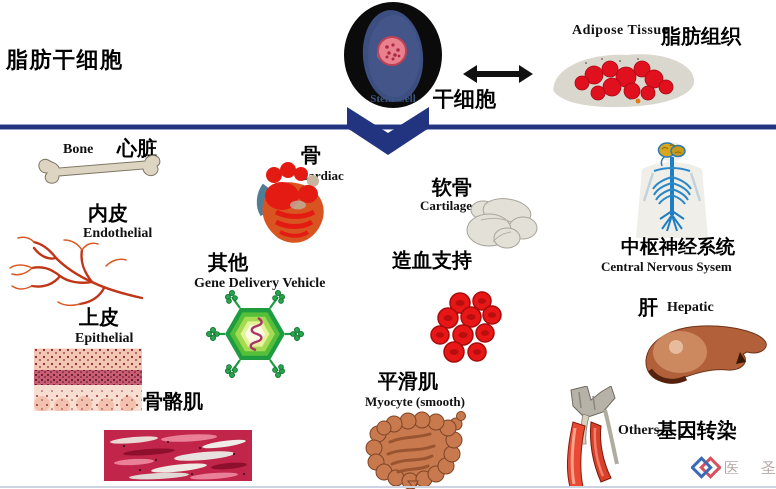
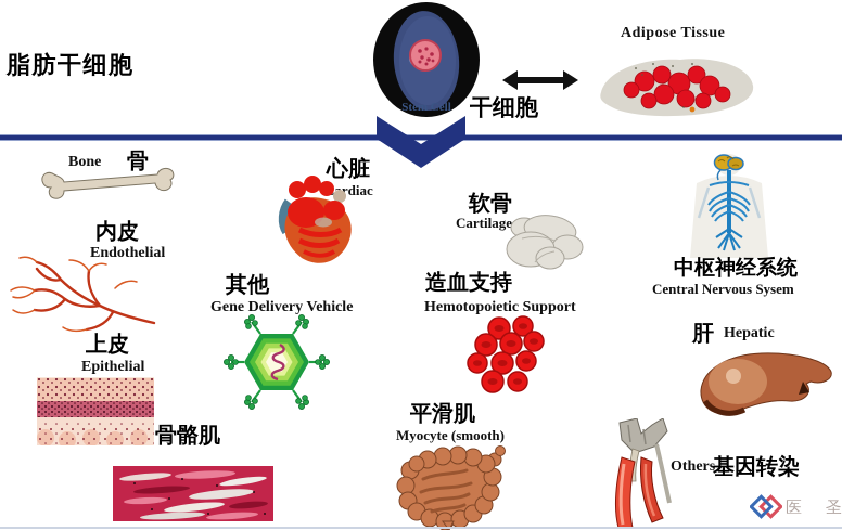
  脂肪干细胞
  Stem Cell
  干细胞
  Adipose Tissue
- 脂肪组织
  Bone
- 心脏
+ 骨
  内皮
  Endothelial
  上皮
  Epithelial
  骨骼肌
- 骨
+ 心脏
  rdiac
  其他
  Gene Delivery Vehicle
  软骨
  Cartilage
  造血支持
+ Hemotopoietic Support
  平滑肌
  Myocyte (smooth)
  中枢神经系统
  Central Nervous Sysem
  肝
  Hepatic
  Others
  基因转染
  医 圣
